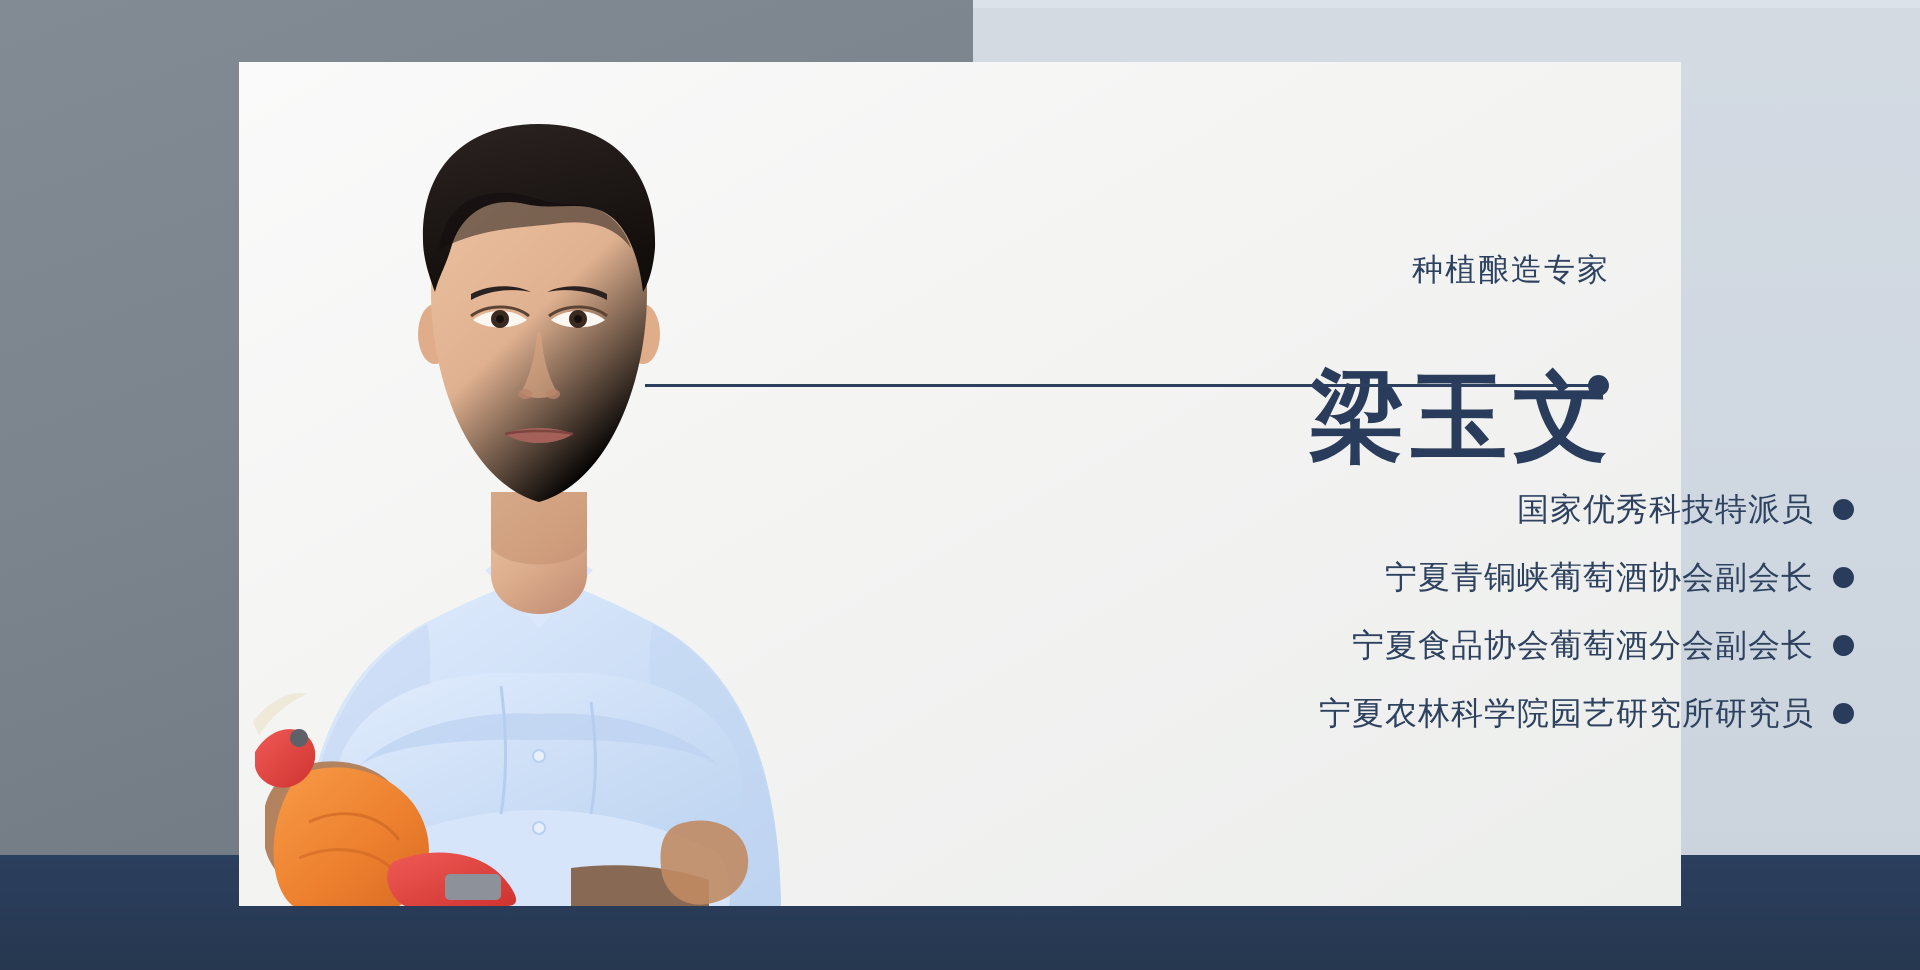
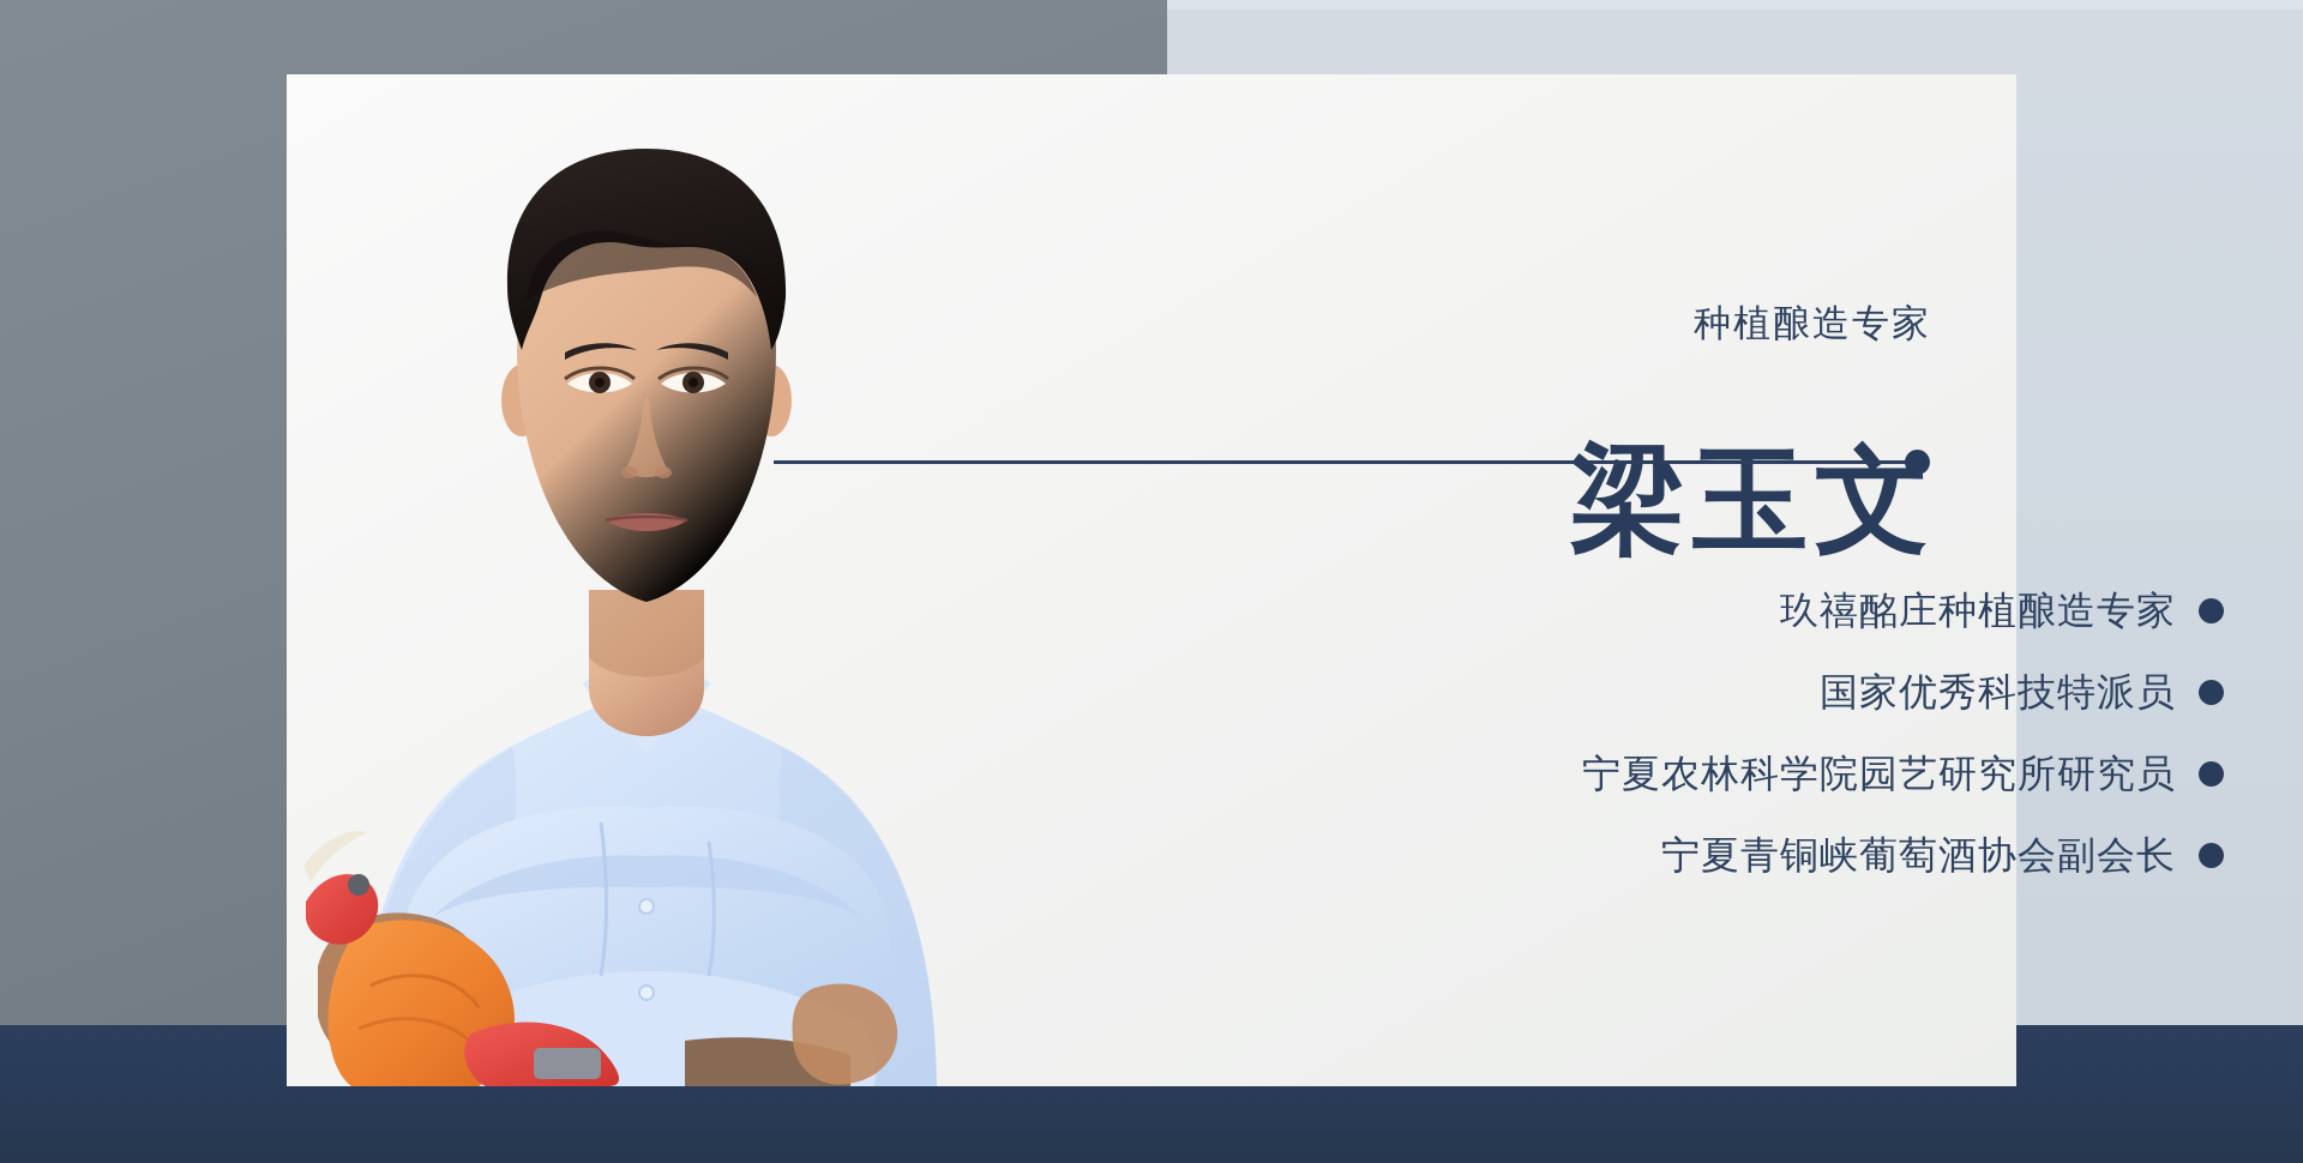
  种植酿造专家
  梁玉文
+ 玖禧酩庄种植酿造专家
  国家优秀科技特派员
- 宁夏青铜峡葡萄酒协会副会长
+ 宁夏农林科学院园艺研究所研究员
- 宁夏食品协会葡萄酒分会副会长
- 宁夏农林科学院园艺研究所研究员
+ 宁夏青铜峡葡萄酒协会副会长
